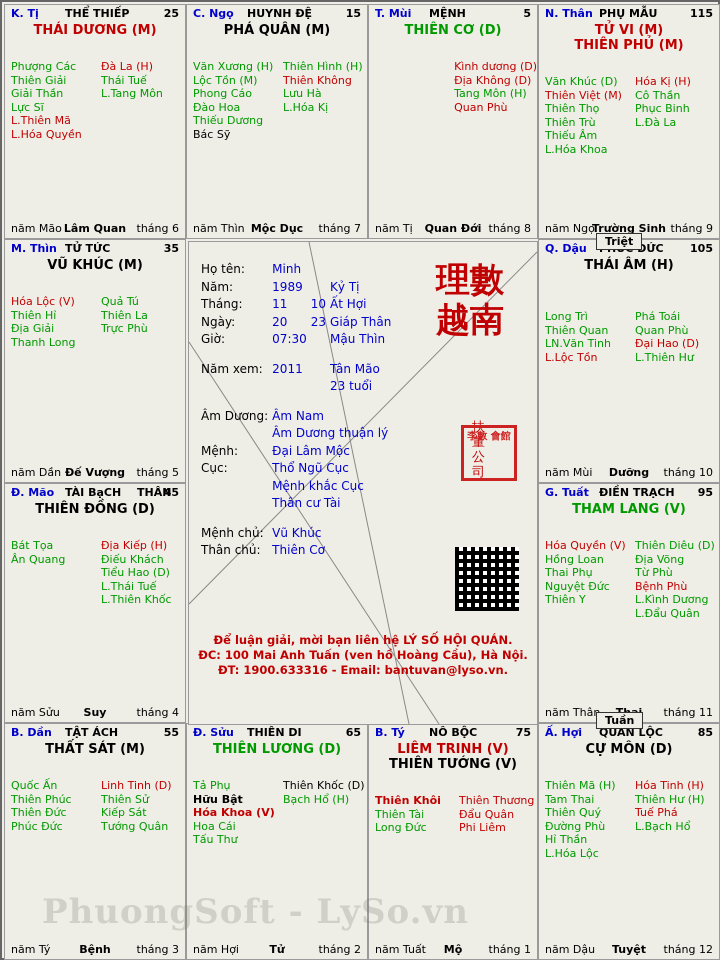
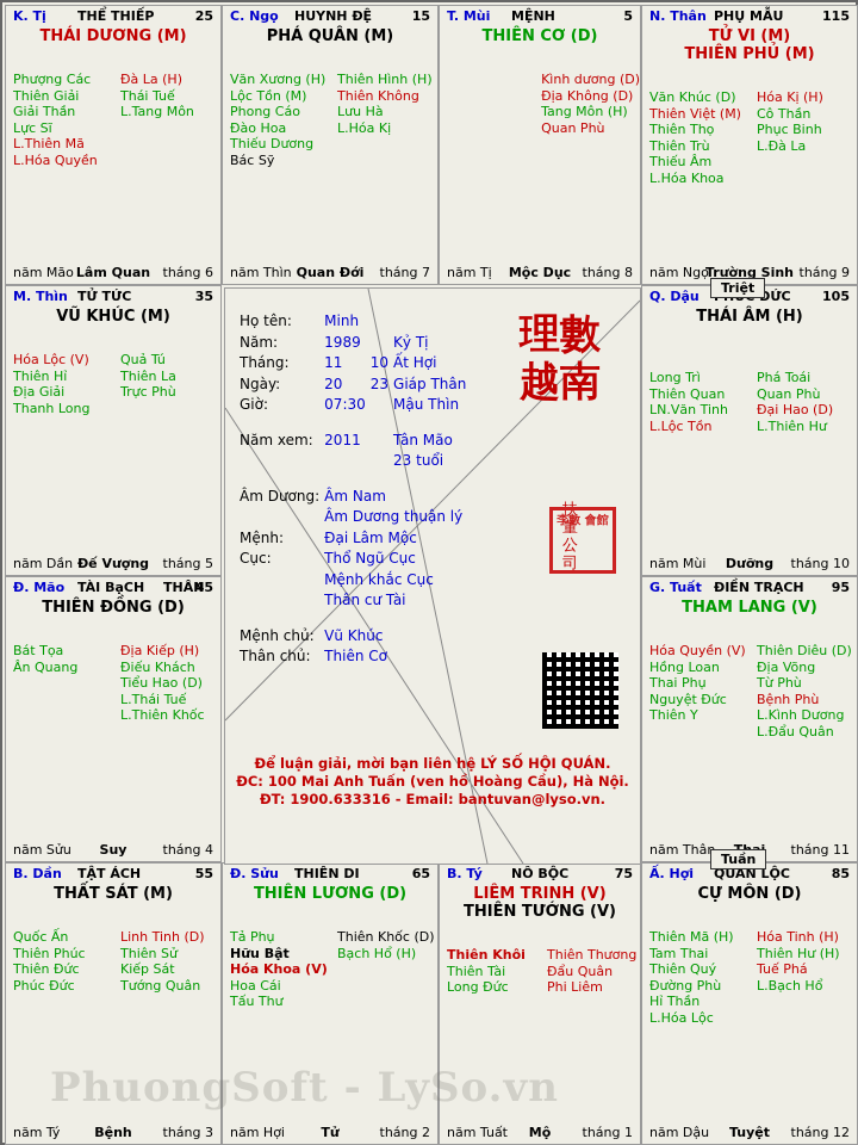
  K. Tị
  THỂ THIẾP
  25
  THÁI DƯƠNG (M)
  Phượng Các
  Thiên Giải
  Giải Thần
  Lực Sĩ
  L.Thiên Mã
  L.Hóa Quyền
  Đà La (H)
  Thái Tuế
  L.Tang Môn
  năm Mão
  Lâm Quan
  tháng 6
  C. Ngọ
  HUYNH ĐỆ
  15
  PHÁ QUÂN (M)
  Văn Xương (H)
  Lộc Tồn (M)
  Phong Cáo
  Đào Hoa
  Thiếu Dương
  Bác Sỹ
  Thiên Hình (H)
  Thiên Không
  Lưu Hà
  L.Hóa Kị
  năm Thìn
- Mộc Dục
+ Quan Đới
  tháng 7
  T. Mùi
  MỆNH
  5
  THIÊN CƠ (D)
  Kình dương (D)
  Địa Không (D)
  Tang Môn (H)
  Quan Phù
  năm Tị
- Quan Đới
+ Mộc Dục
  tháng 8
  N. Thân
  PHỤ MẪU
  115
  TỬ VI (M)
  THIÊN PHỦ (M)
  Văn Khúc (D)
  Thiên Việt (M)
  Thiên Thọ
  Thiên Trù
  Thiếu Âm
  L.Hóa Khoa
  Hóa Kị (H)
  Cô Thần
  Phục Binh
  L.Đà La
  năm Ngọ
  Trường Sinh
  tháng 9
  M. Thìn
  TỬ TỨC
  35
  VŨ KHÚC (M)
  Hóa Lộc (V)
  Thiên Hỉ
  Địa Giải
  Thanh Long
  Quả Tú
  Thiên La
  Trực Phù
  năm Dần
  Đế Vượng
  tháng 5
  Q. Dậu
  105
  THÁI ÂM (H)
  Long Trì
  Thiên Quan
  LN.Văn Tinh
  L.Lộc Tồn
  Phá Toái
  Quan Phù
  Đại Hao (D)
  L.Thiên Hư
  năm Mùi
  Dưỡng
  tháng 10
  Đ. Mão
  TÀI BạCH
  THÂN
  45
  THIÊN ĐỒNG (D)
  Bát Tọa
  Ân Quang
  Địa Kiếp (H)
  Điếu Khách
  Tiểu Hao (D)
  L.Thái Tuế
  L.Thiên Khốc
  năm Sửu
  Suy
  tháng 4
  G. Tuất
  ĐIỀN TRẠCH
  95
  THAM LANG (V)
  Hóa Quyền (V)
  Hồng Loan
  Thai Phụ
  Nguyệt Đức
  Thiên Y
  Thiên Diêu (D)
  Địa Võng
  Từ Phù
  Bệnh Phù
  L.Kình Dương
  L.Đẩu Quân
  năm Thâ
  tháng 11
  B. Dần
  TẬT ÁCH
  55
  THẤT SÁT (M)
  Quốc Ấn
  Thiên Phúc
  Thiên Đức
  Phúc Đức
  Linh Tinh (D)
  Thiên Sử
  Kiếp Sát
  Tướng Quân
  năm Tý
  Bệnh
  tháng 3
  Đ. Sửu
  THIÊN DI
  65
  THIÊN LƯƠNG (D)
  Tả Phụ
  Hữu Bật
  Hóa Khoa (V)
  Hoa Cái
  Tấu Thư
  Thiên Khốc (D)
  Bạch Hổ (H)
  năm Hợi
  Tử
  tháng 2
  B. Tý
  NÔ BỘC
  75
  LIÊM TRINH (V)
  THIÊN TƯỚNG (V)
  Thiên Khôi
  Thiên Tài
  Long Đức
  Thiên Thương
  Đẩu Quân
  Phi Liêm
  năm Tuất
  Mộ
  tháng 1
  Ấ. Hợi
  QUAN LỘC
  85
  CỰ MÔN (D)
  Thiên Mã (H)
  Tam Thai
  Thiên Quý
  Đường Phù
  Hỉ Thần
  L.Hóa Lộc
  Hóa Tinh (H)
  Thiên Hư (H)
  Tuế Phá
  L.Bạch Hổ
  năm Dậu
  Tuyệt
  tháng 12
  Họ tên:	Minh
  Năm:	1989		Kỷ Tị
  Tháng:	11	10	Ất Hợi
  Ngày:	20	23	Giáp Thân
  Giờ:	07:30		Mậu Thìn
  Năm xem:	2011		Tân Mão
  			23 tuổi
  Âm Dương:	Âm Nam
  	Âm Dương thuận lý
  Mệnh:	Đại Lâm Mộc
  Cục:	Thổ Ngũ Cục
  	Mệnh khắc Cục
  	Thân cư Tài
  Mệnh chủ:	Vũ Khúc
  Thân chủ:	Thiên Cơ
  理數越南
  扶
  董
  公
  司
  李數 會館
  Để luận giải, mời bạn liên hệ LÝ SỐ HỘI QUÁN.
  ĐC: 100 Mai Anh Tuấn (ven hồ Hoàng Cầu), Hà Nội.
  ĐT: 1900.633316 - Email: bantuvan@lyso.vn.
  Triệt
  Tuần
  PhuongSoft - LySo.vn
